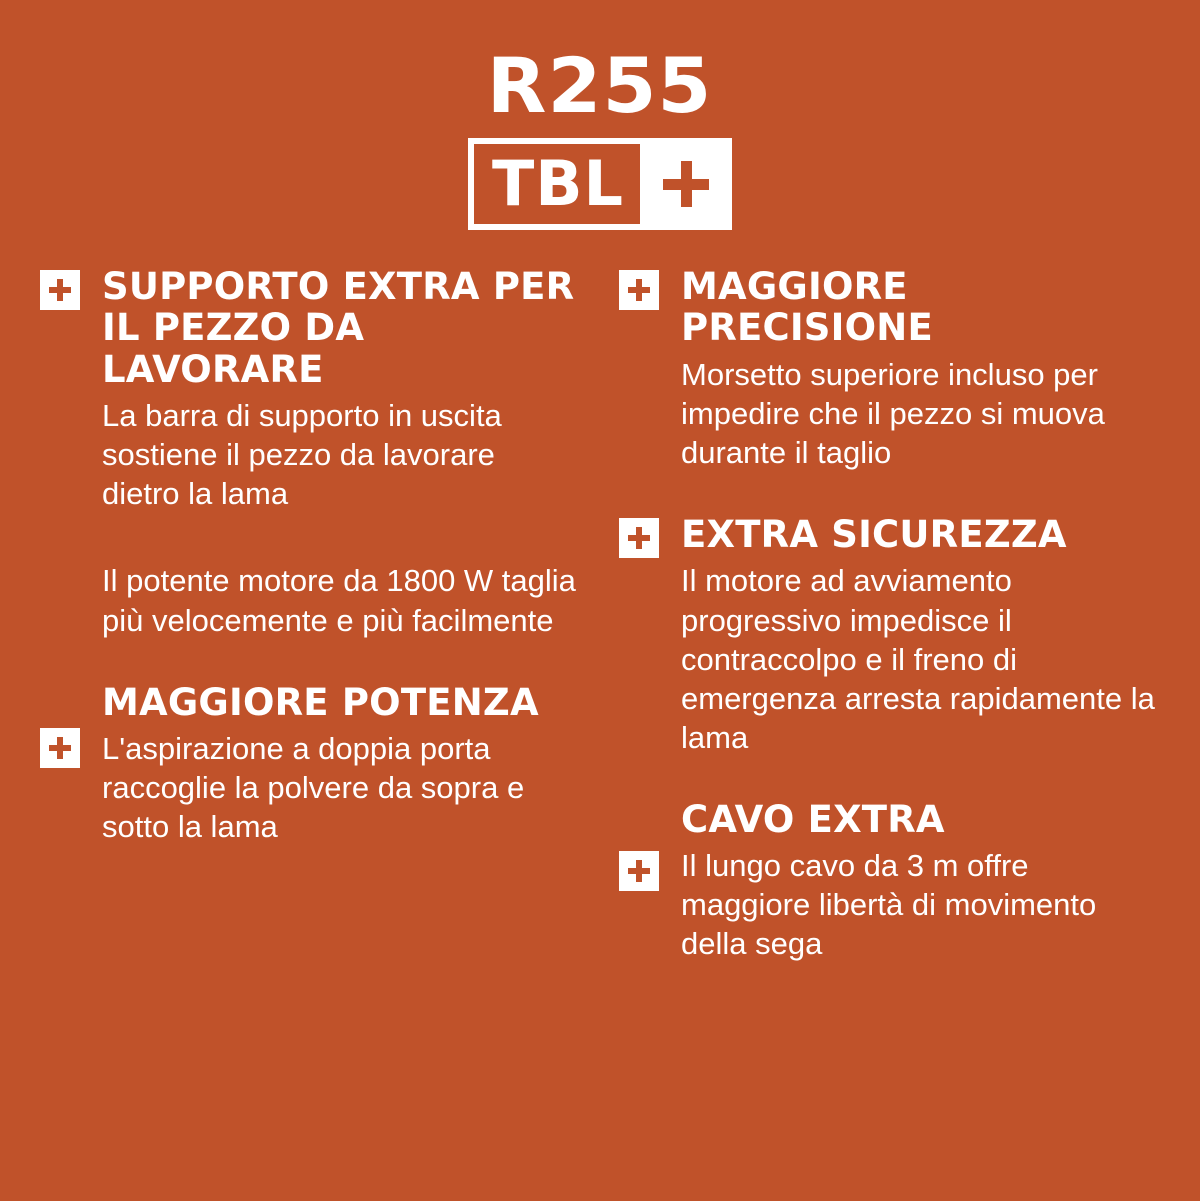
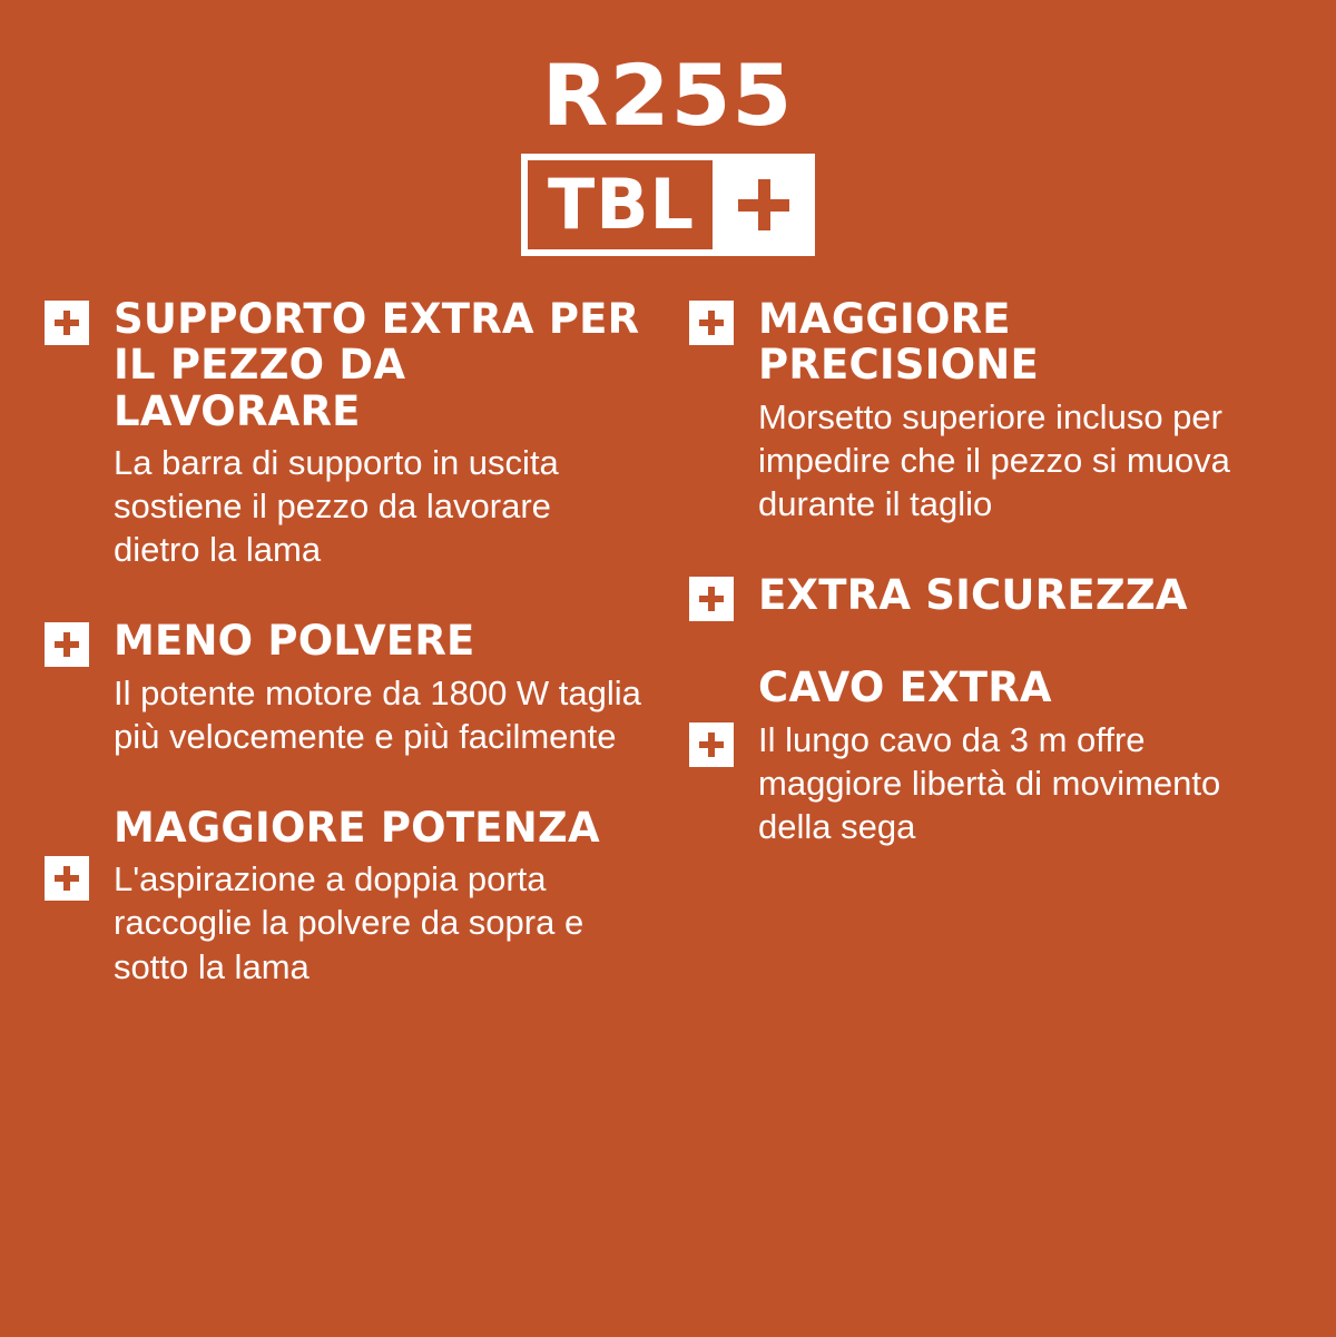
  R255
  TBL
  SUPPORTO EXTRA PER IL PEZZO DA LAVORARE
  La barra di supporto in uscita sostiene il pezzo da lavorare dietro la lama
+ MENO POLVERE
  Il potente motore da 1800 W taglia più velocemente e più facilmente
  MAGGIORE POTENZA
  L'aspirazione a doppia porta raccoglie la polvere da sopra e sotto la lama
  MAGGIORE PRECISIONE
  Morsetto superiore incluso per impedire che il pezzo si muova durante il taglio
  EXTRA SICUREZZA
- Il motore ad avviamento progressivo impedisce il contraccolpo e il freno di emergenza arresta rapidamente la lama
  CAVO EXTRA
  Il lungo cavo da 3 m offre maggiore libertà di movimento della sega
